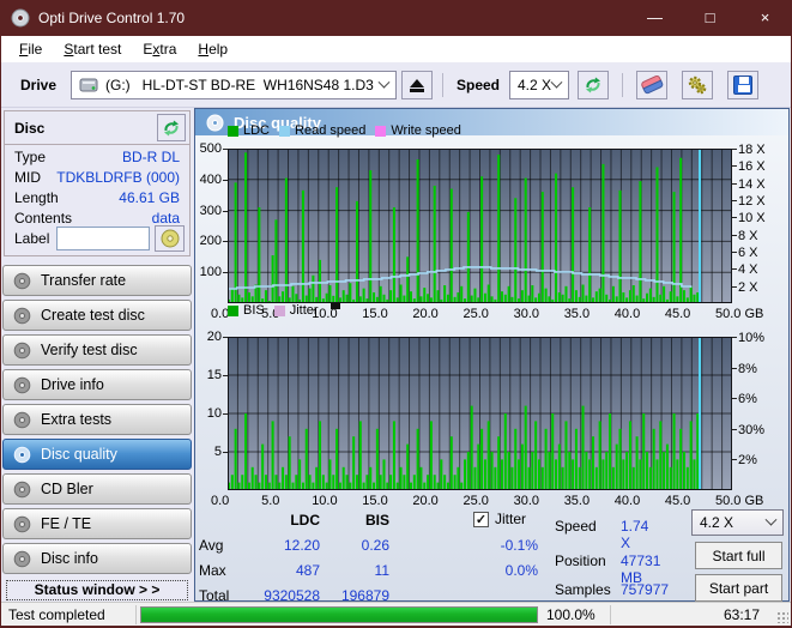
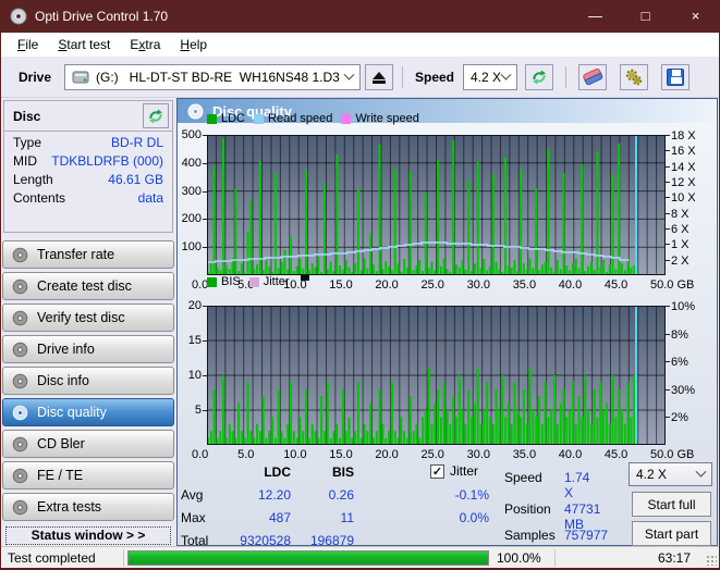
  Opti Drive Control 1.70
  —
  □
  ×
  File
  Start test
  Extra
  Help
  Drive
  (G:) HL-DT-ST BD-RE WH16NS48 1.D3
  Speed
  4.2 X
  Disc
  Type
  BD-R DL
  MID
  TDKBLDRFB (000)
  Length
  46.61 GB
  Contents
  data
- Label
  Transfer rate
  Create test disc
  Verify test disc
  Drive info
- Extra tests
+ Disc info
  Disc quality
  CD Bler
  FE / TE
- Disc info
+ Extra tests
  Status window > >
  Disc quality
  LDC
  BIS
  ✓
  Jitter
  Avg
  12.20
  0.26
  -0.1%
  Max
  487
  11
  0.0%
  Total
  9320528
  196879
  Speed
  1.74 X
  Position
  47731 MB
  Samples
  757977
  4.2 X
  Start full
  Start part
  LDC
  Read speed
  Write speed
  500
  400
  300
  200
  100
  18 X
  16 X
  14 X
  12 X
  10 X
  8 X
  6 X
- 4 X
+ 1 X
  2 X
  0.0
  10.0
  15.0
  20.0
  25.0
  30.0
  35.0
  40.0
  45.0
  50.0 GB
  BIS
  Jitter
  20
  15
  10
  5
  10%
  8%
  6%
  30%
  2%
  0.0
  5.0
  10.0
  15.0
  20.0
  25.0
  30.0
  35.0
  40.0
  45.0
  50.0 GB
  Test completed
  100.0%
  63:17
